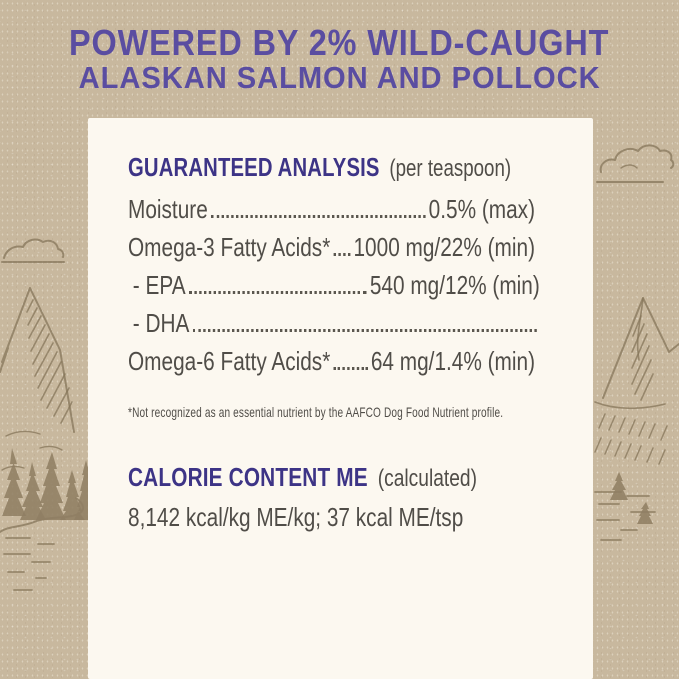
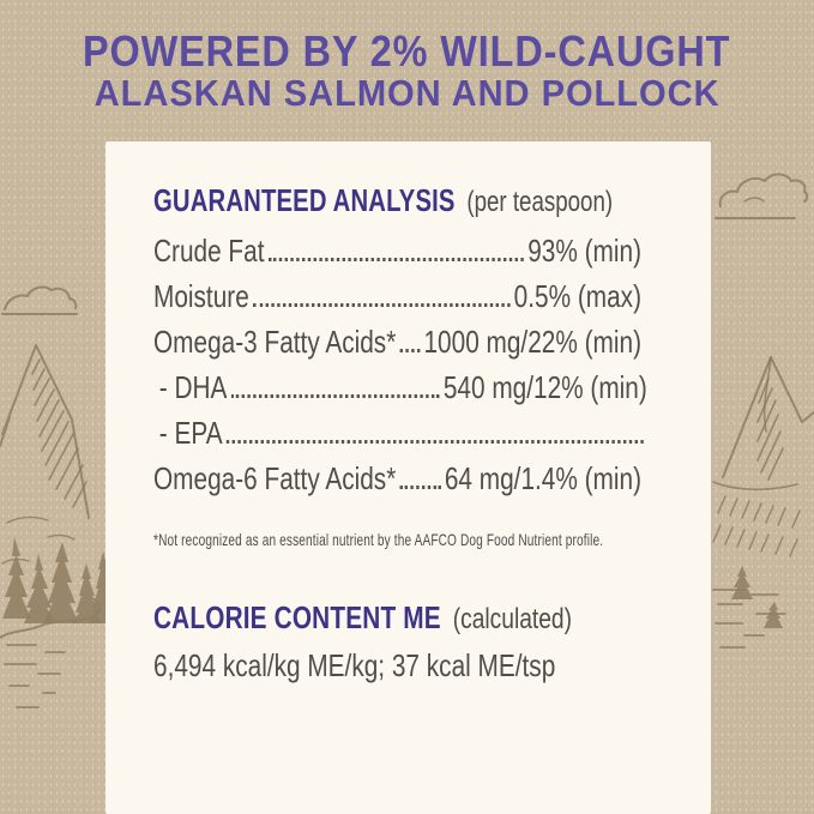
  POWERED BY 2% WILD-CAUGHT
  ALASKAN SALMON AND POLLOCK
  GUARANTEED ANALYSIS (per teaspoon)
+ Crude Fat
+ 93% (min)
  Moisture
  0.5% (max)
  Omega-3 Fatty Acids*
  1000 mg/22% (min)
- - EPA
+ - DHA
  540 mg/12% (min)
- - DHA
+ - EPA
  Omega-6 Fatty Acids*
  64 mg/1.4% (min)
  *Not recognized as an essential nutrient by the AAFCO Dog Food Nutrient profile.
- CALORIE CONTENT ME (calculated) 8,142 kcal/kg ME/kg; 37 kcal ME/tsp
+ CALORIE CONTENT ME (calculated) 6,494 kcal/kg ME/kg; 37 kcal ME/tsp
